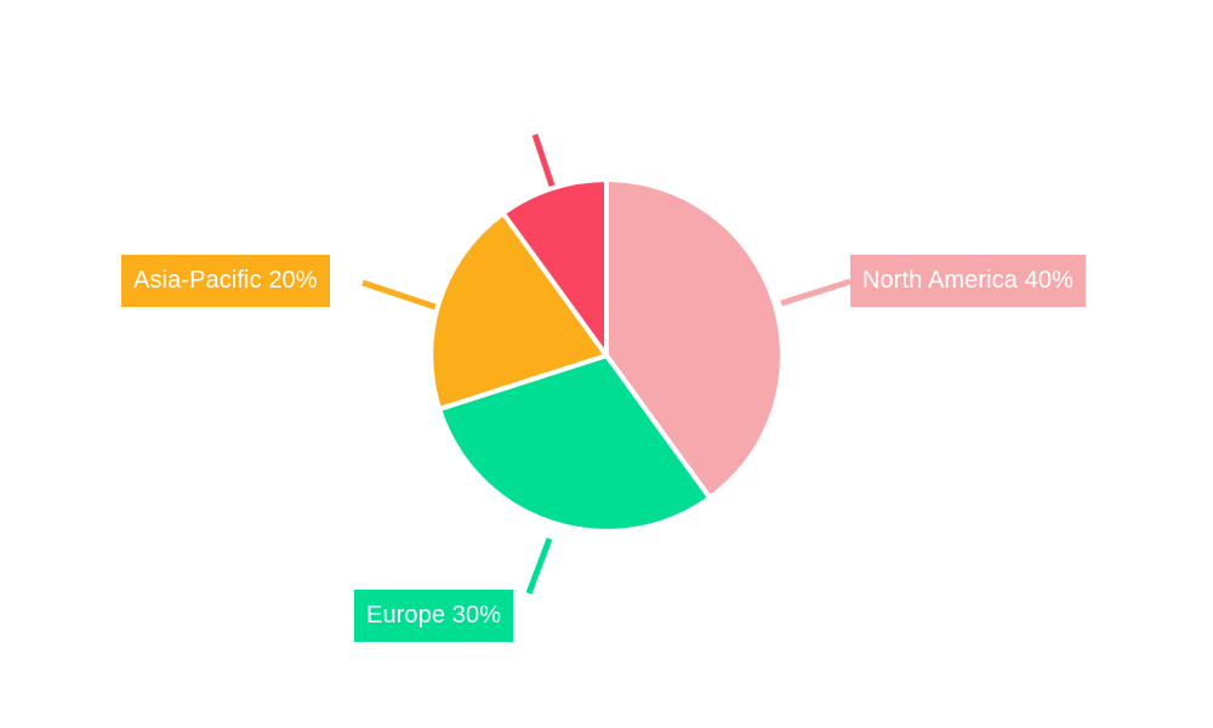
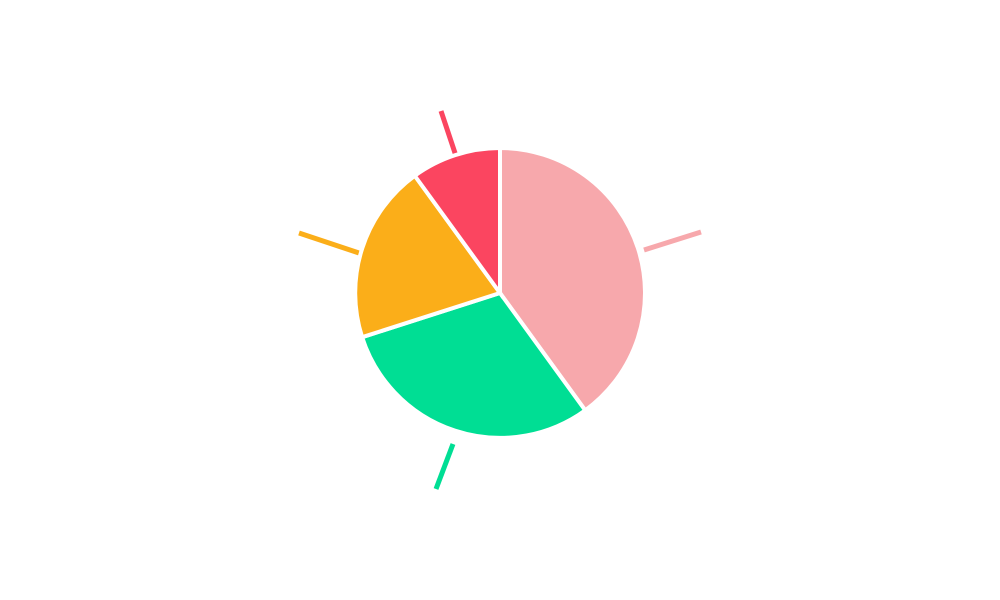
- North America 40%
- Europe 30%
- Asia-Pacific 20%
